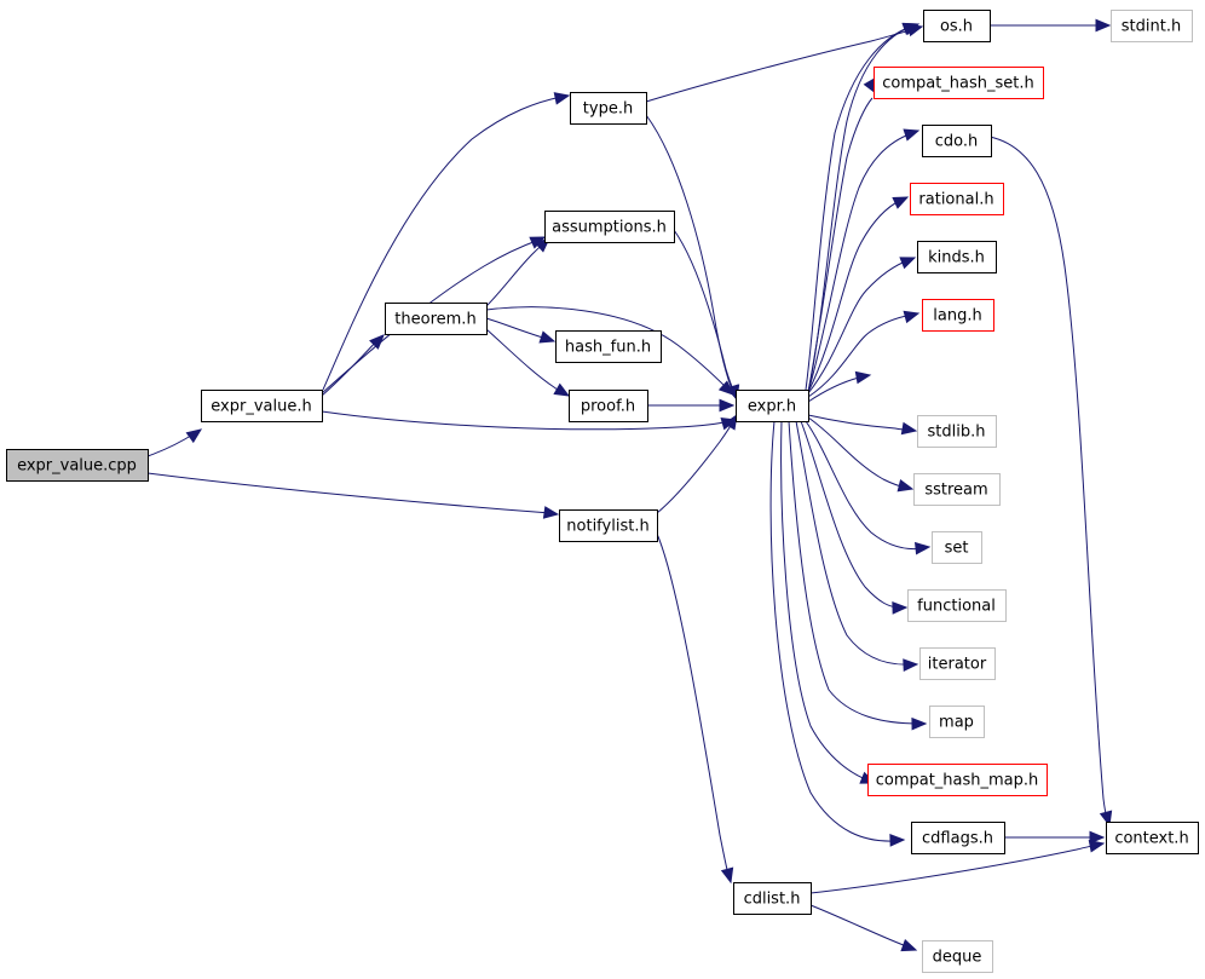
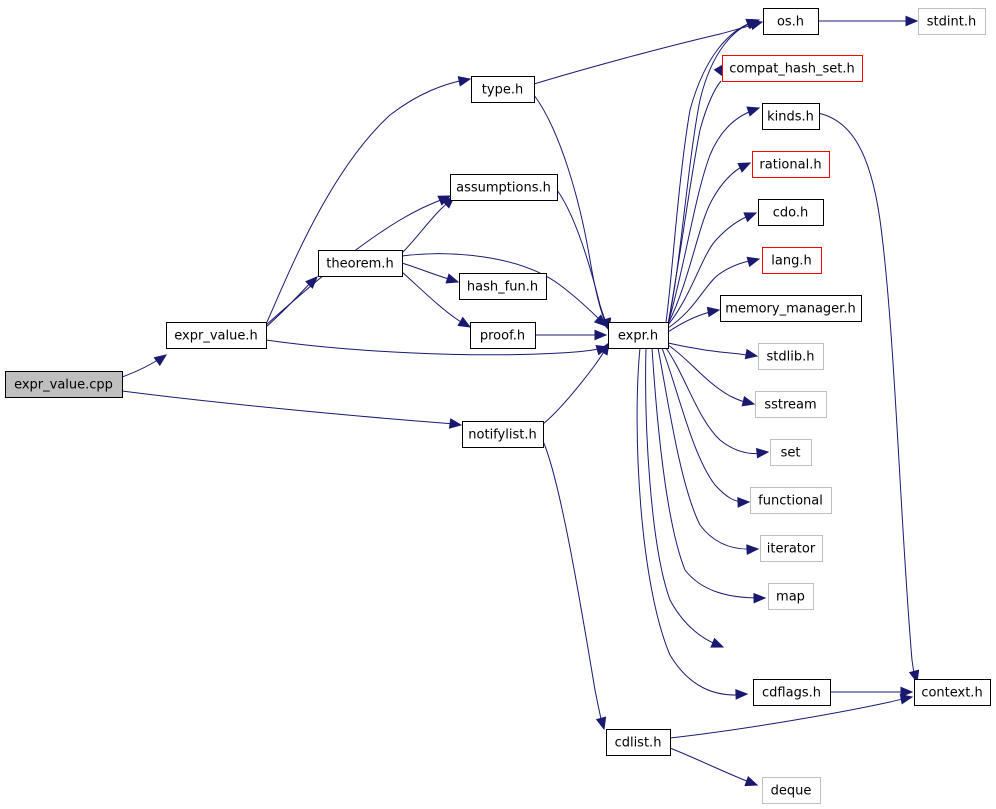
  expr_value.cpp
  expr_value.h
  theorem.h
  type.h
  assumptions.h
  hash_fun.h
  proof.h
  notifylist.h
  expr.h
  os.h
  stdint.h
  compat_hash_set.h
- cdo.h
+ kinds.h
  rational.h
- kinds.h
+ cdo.h
  lang.h
+ memory_manager.h
  stdlib.h
  sstream
  set
  functional
  iterator
  map
- compat_hash_map.h
  cdflags.h
  context.h
  cdlist.h
  deque
